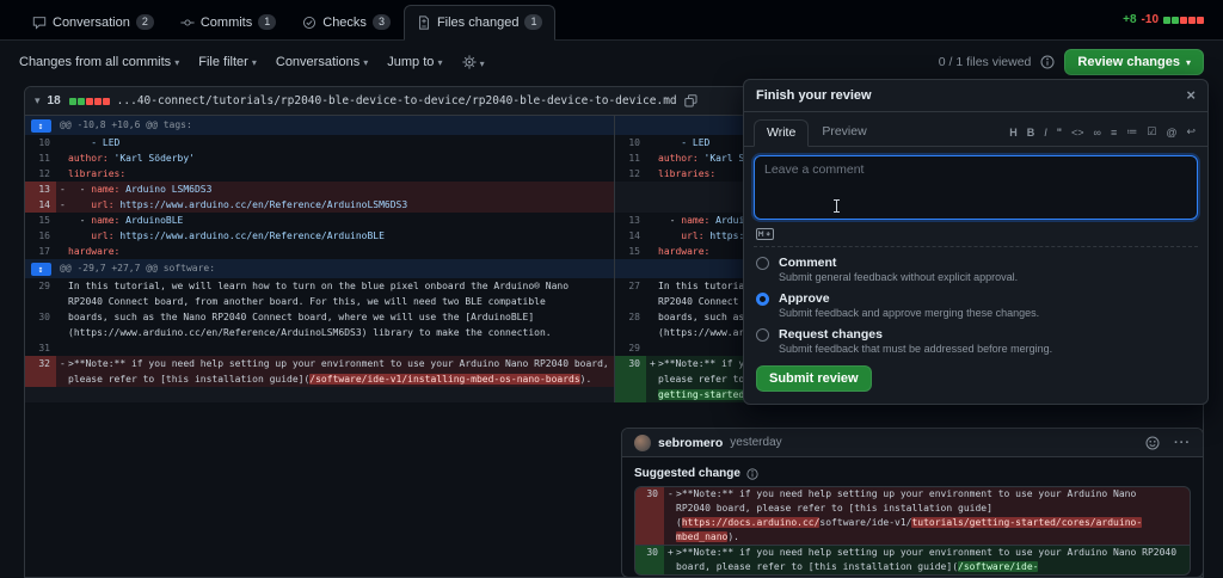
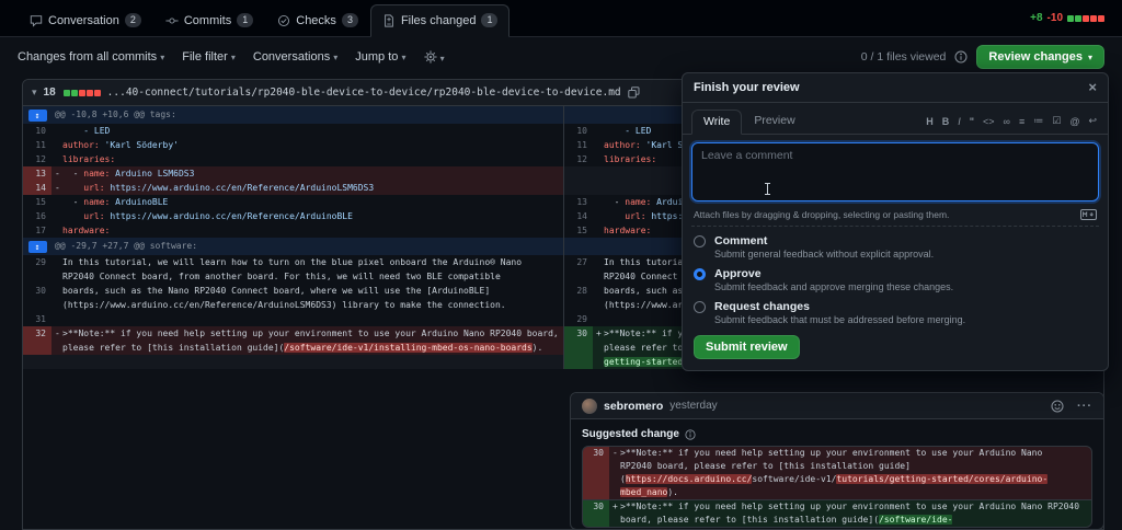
  Conversation
  2
  Commits
  1
  Checks
  3
  Files changed
  1
  +8
  -10
  Changes from all commits ▾
  File filter ▾
  Conversations ▾
  Jump to ▾
  ▾
  0 / 1 files viewed
  Review changes
  ▾
  ▾
  18
  ...40-connect/tutorials/rp2040-ble-device-to-device/rp2040-ble-device-to-device.md
  ↕
  @@ -10,8 +10,6 @@ tags:
  10
  - LED
  11
  author: 'Karl Söderby'
  12
  libraries:
  13
  - - name: Arduino LSM6DS3
  14
  - url: https://www.arduino.cc/en/Reference/ArduinoLSM6DS3
  15
  - name: ArduinoBLE
  16
  url: https://www.arduino.cc/en/Reference/ArduinoBLE
  17
  hardware:
  ↕
  @@ -29,7 +27,7 @@ software:
  29
  In this tutorial, we will learn how to turn on the blue pixel onboard the Arduino® Nano
  RP2040 Connect board, from another board. For this, we will need two BLE compatible
  30
  boards, such as the Nano RP2040 Connect board, where we will use the [ArduinoBLE]
  (https://www.arduino.cc/en/Reference/ArduinoLSM6DS3) library to make the connection.
  31
  32
  - >**Note:** if you need help setting up your environment to use your Arduino Nano RP2040 board,
  please refer to [this installation guide](/software/ide-v1/installing-mbed-os-nano-boards).
  10
  - LED
  11
  12
  libraries:
  13
  14
  15
  hardware:
  27
  28
  29
  30
  Finish your review
  ×
  Write
  Preview
  H
  B
  I
  "
  <>
  ∞
  ≡
  ≔
  ☑
  @
  ↩
  Leave a comment
+ Attach files by dragging & dropping, selecting or pasting them.
  Comment
  Submit general feedback without explicit approval.
  Approve
  Submit feedback and approve merging these changes.
  Request changes
  Submit feedback that must be addressed before merging.
  Submit review
  sebromero
  yesterday
  ···
  Suggested change
  30
  - >**Note:** if you need help setting up your environment to use your Arduino Nano
  RP2040 board, please refer to [this installation guide]
  (https://docs.arduino.cc/software/ide-v1/tutorials/getting-started/cores/arduino-
  mbed_nano).
  30
  + >**Note:** if you need help setting up your environment to use your Arduino Nano RP2040
  board, please refer to [this installation guide](/software/ide-
